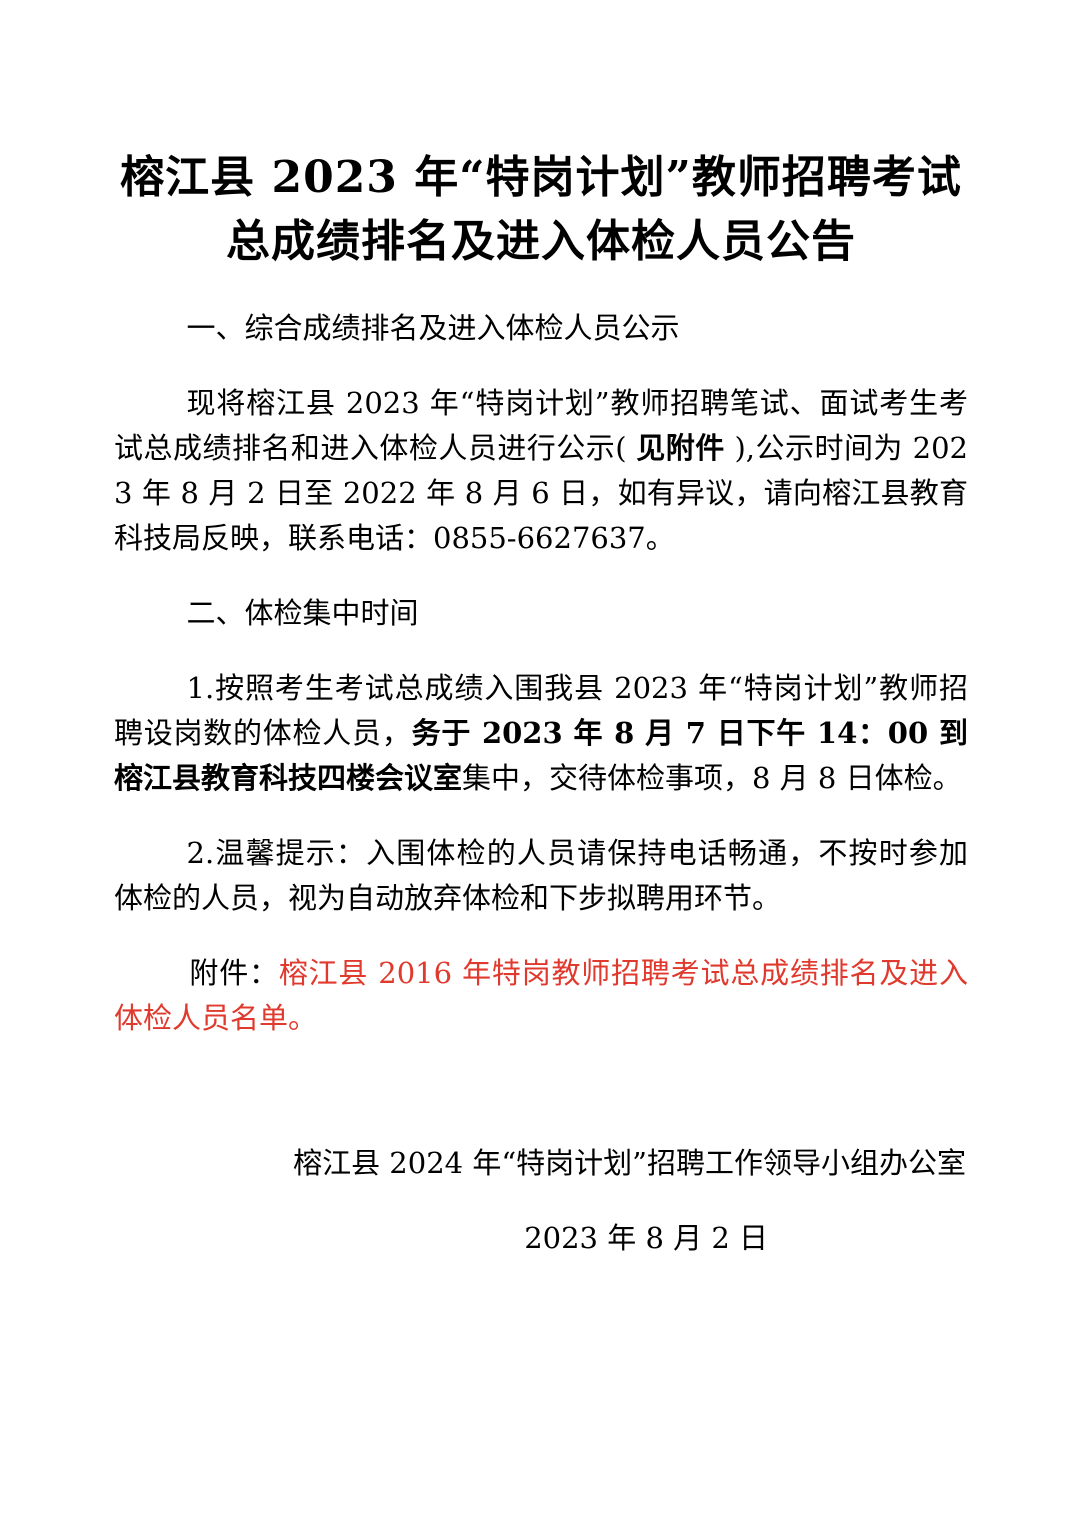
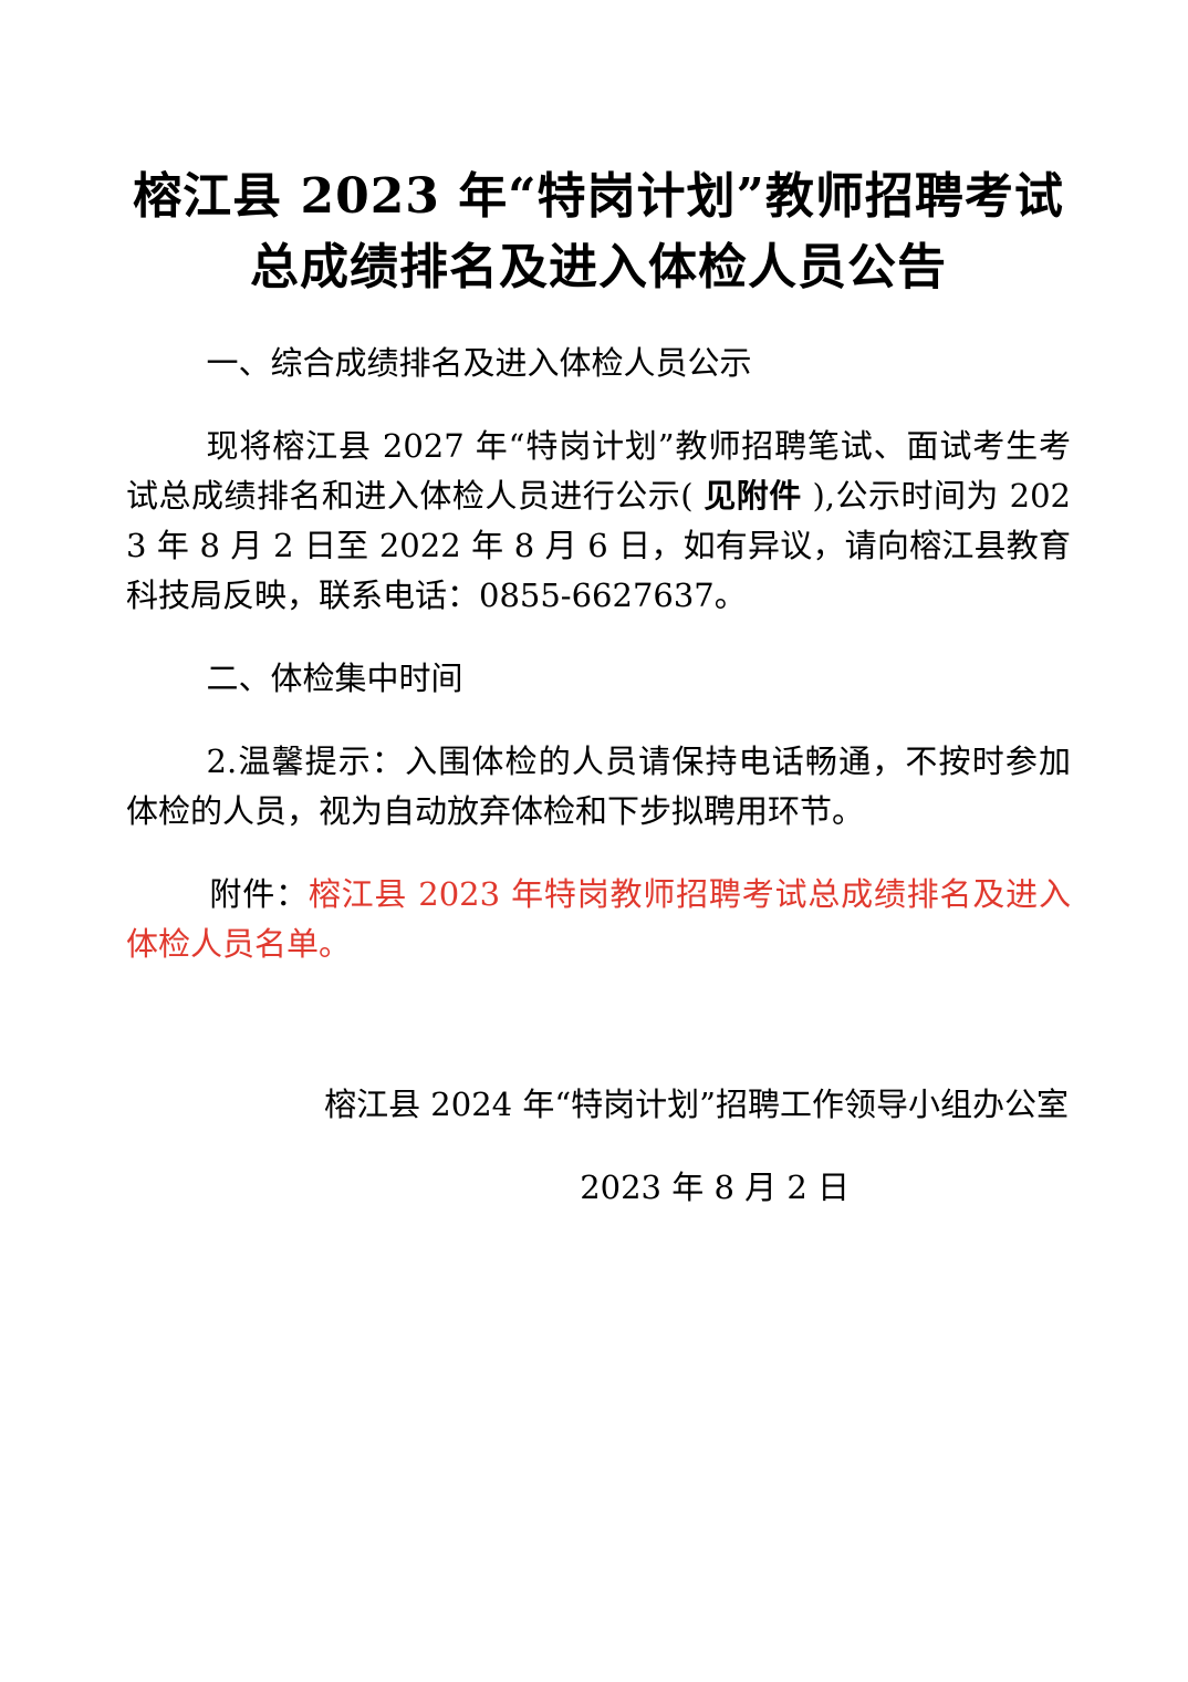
  榕江县 2023 年“特岗计划”教师招聘考试
  总成绩排名及进入体检人员公告
  一、综合成绩排名及进入体检人员公示
- 现将榕江县 2023 年“特岗计划”教师招聘笔试、面试考生考试总成绩排名和进入体检人员进行公示( 见附件 ),公示时间为 2023 年 8 月 2 日至 2022 年 8 月 6 日，如有异议，请向榕江县教育科技局反映，联系电话：0855-6627637。
+ 现将榕江县 2027 年“特岗计划”教师招聘笔试、面试考生考试总成绩排名和进入体检人员进行公示( 见附件 ),公示时间为 2023 年 8 月 2 日至 2022 年 8 月 6 日，如有异议，请向榕江县教育科技局反映，联系电话：0855-6627637。
  二、体检集中时间
- 1.按照考生考试总成绩入围我县 2023 年“特岗计划”教师招聘设岗数的体检人员，务于 2023 年 8 月 7 日下午 14：00 到榕江县教育科技四楼会议室集中，交待体检事项，8 月 8 日体检。
  2.温馨提示：入围体检的人员请保持电话畅通，不按时参加体检的人员，视为自动放弃体检和下步拟聘用环节。
- 附件：榕江县 2016 年特岗教师招聘考试总成绩排名及进入体检人员名单。
+ 附件：榕江县 2023 年特岗教师招聘考试总成绩排名及进入体检人员名单。
  榕江县 2024 年“特岗计划”招聘工作领导小组办公室
  2023 年 8 月 2 日
